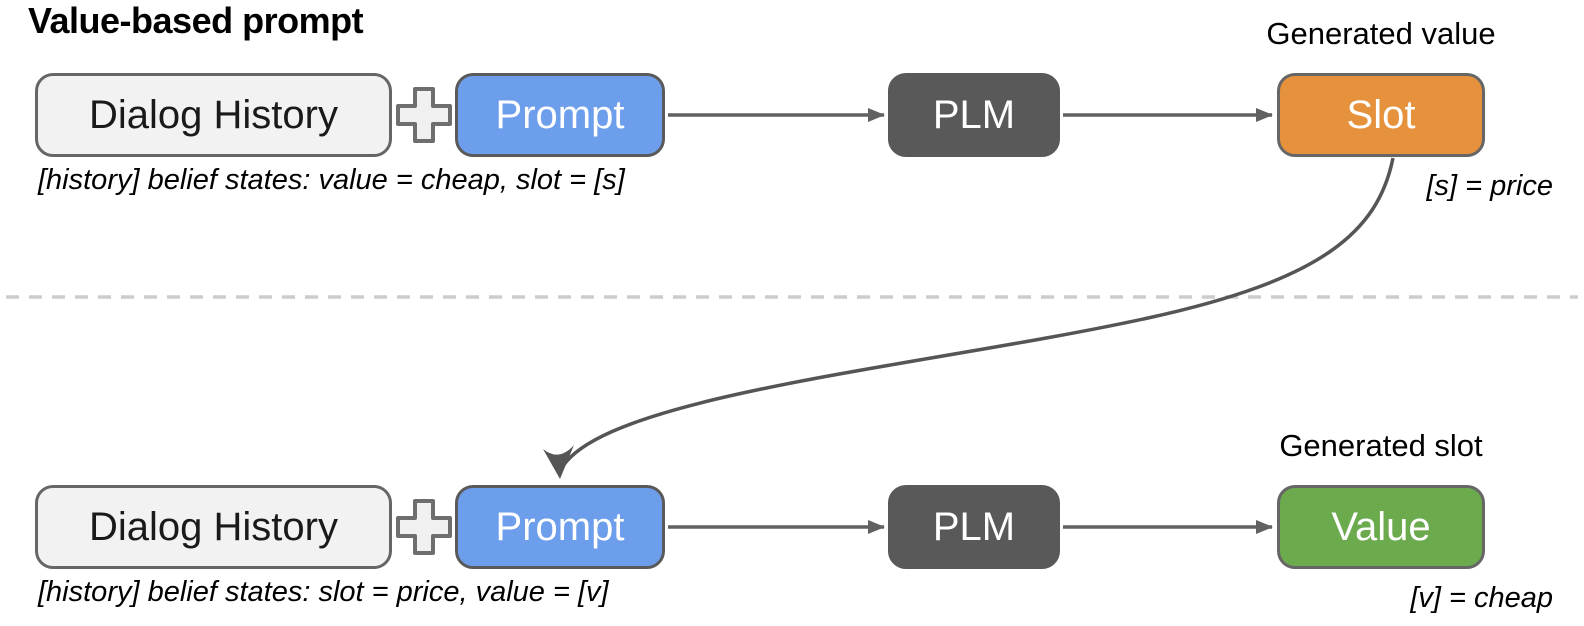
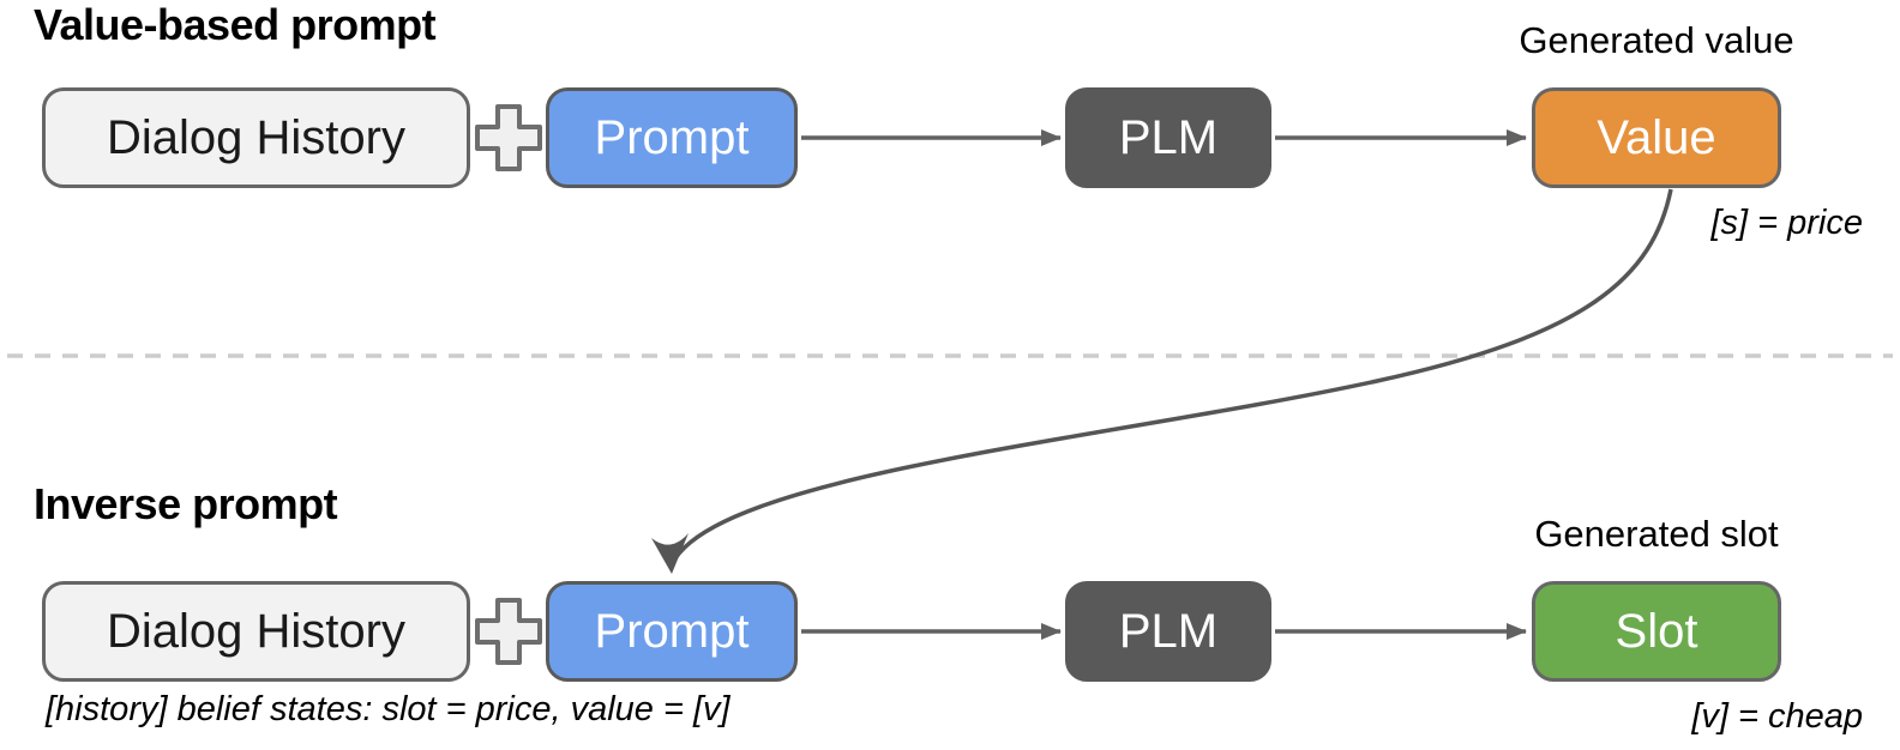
  Value-based prompt
  Generated value
  Dialog History
  Prompt
  PLM
- Slot
+ Value
- [history] belief states: value = cheap, slot = [s]
  [s] = price
+ Inverse prompt
  Generated slot
  Dialog History
  Prompt
  PLM
- Value
+ Slot
  [history] belief states: slot = price, value = [v]
  [v] = cheap
